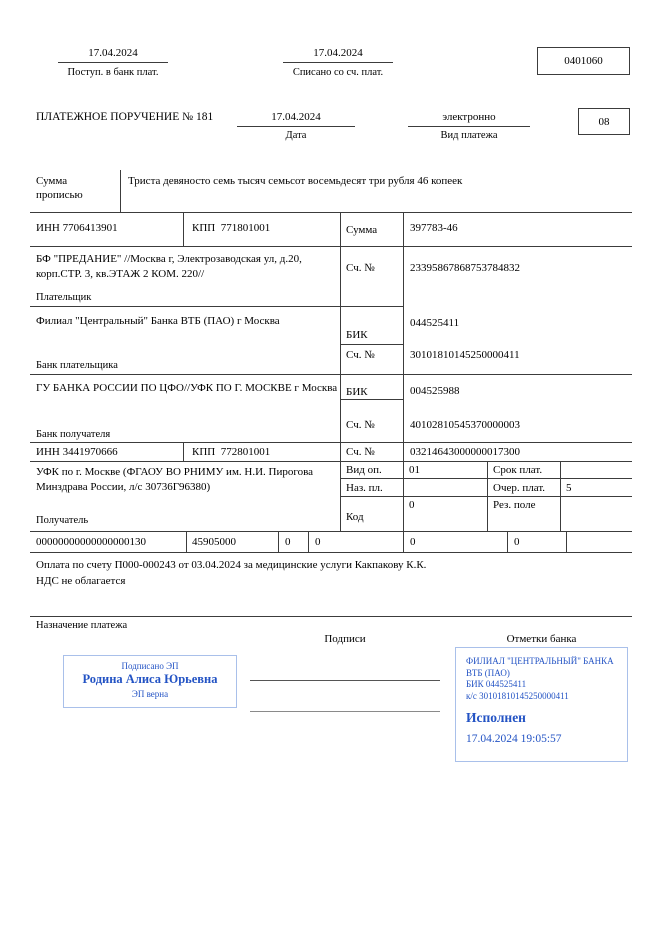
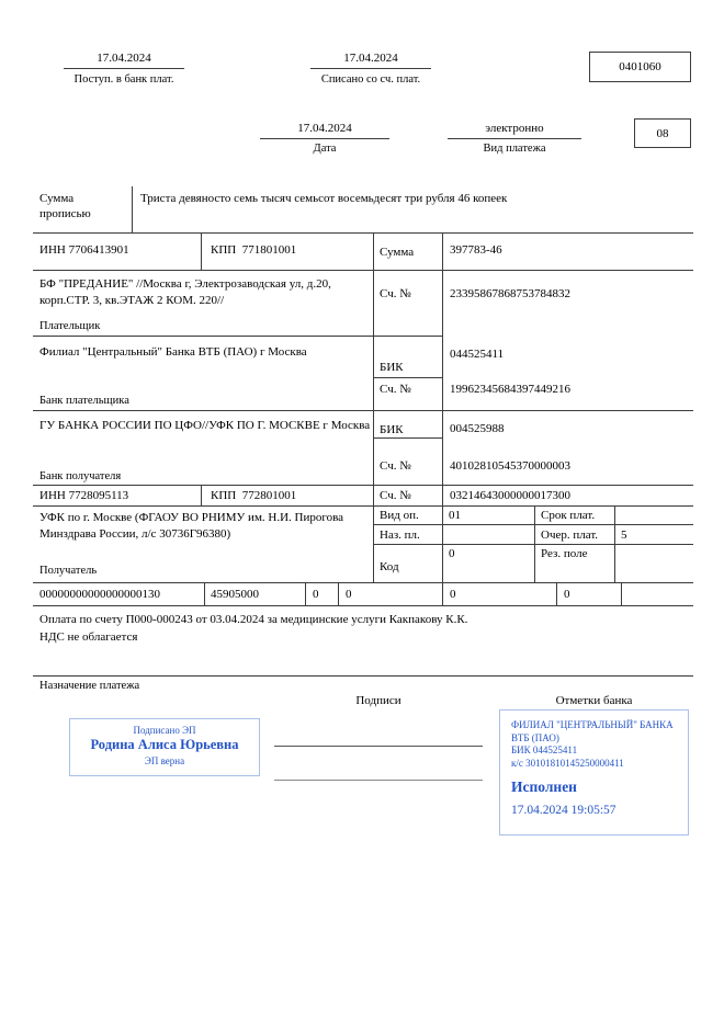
  17.04.2024
  Поступ. в банк плат.
  17.04.2024
  Списано со сч. плат.
  0401060
- ПЛАТЕЖНОЕ ПОРУЧЕНИЕ № 181
  17.04.2024
  Дата
  электронно
  Вид платежа
  08
  Сумма
  прописью
  Триста девяносто семь тысяч семьсот восемьдесят три рубля 46 копеек
  ИНН 7706413901
  КПП 771801001
  Сумма
  397783-46
  БФ "ПРЕДАНИЕ" //Москва г, Электрозаводская ул, д.20,
  корп.СТР. 3, кв.ЭТАЖ 2 КОМ. 220//
  Плательщик
  Сч. №
  23395867868753784832
  Филиал "Центральный" Банка ВТБ (ПАО) г Москва
  Банк плательщика
  044525411
  БИК
  Сч. №
- 30101810145250000411
+ 19962345684397449216
  ГУ БАНКА РОССИИ ПО ЦФО//УФК ПО Г. МОСКВЕ г Москва
  Банк получателя
  БИК
  004525988
  Сч. №
  40102810545370000003
- ИНН 3441970666
+ ИНН 7728095113
  КПП 772801001
  Сч. №
  03214643000000017300
  УФК по г. Москве (ФГАОУ ВО РНИМУ им. Н.И. Пирогова
  Минздрава России, л/с 30736Г96380)
  Получатель
  Вид оп.
  01
  Срок плат.
  Наз. пл.
  Очер. плат.
  5
  Код
  0
  Рез. поле
  00000000000000000130
  45905000
  0
  0
  0
  0
  Оплата по счету П000-000243 от 03.04.2024 за медицинские услуги Какпакову К.К.
  НДС не облагается
  Назначение платежа
  Подписи
  Отметки банка
  Подписано ЭП
  Родина Алиса Юрьевна
  ЭП верна
  ФИЛИАЛ "ЦЕНТРАЛЬНЫЙ" БАНКА
  ВТБ (ПАО)
  БИК 044525411
  к/с 30101810145250000411
  Исполнен
  17.04.2024 19:05:57
